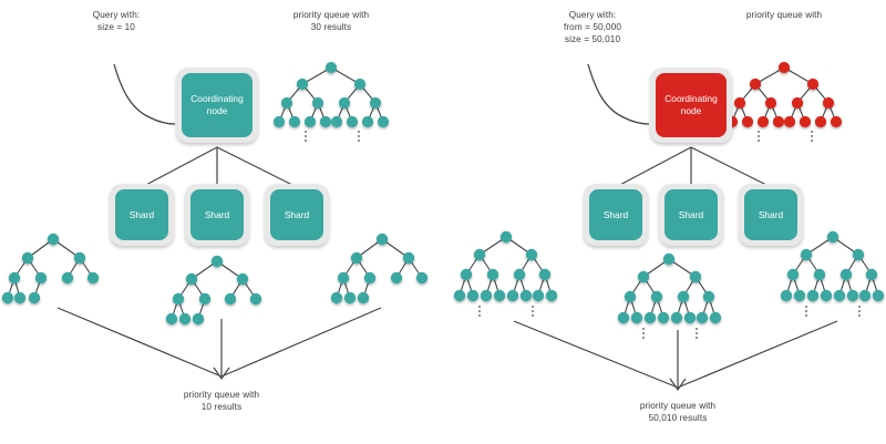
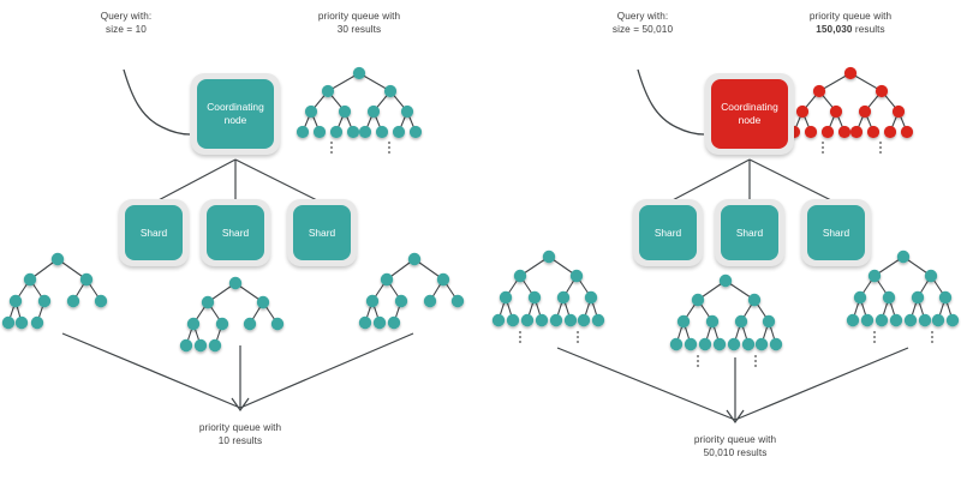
  Query with:
  size = 10
  priority queue with
  30 results
  Coordinating
  node
  Shard
  Shard
  Shard
  priority queue with
  10 results
  Query with:
- from = 50,000
  size = 50,010
  priority queue with
+ 150,030 results
  Coordinating
  node
  Shard
  Shard
  Shard
  priority queue with
  50,010 results
